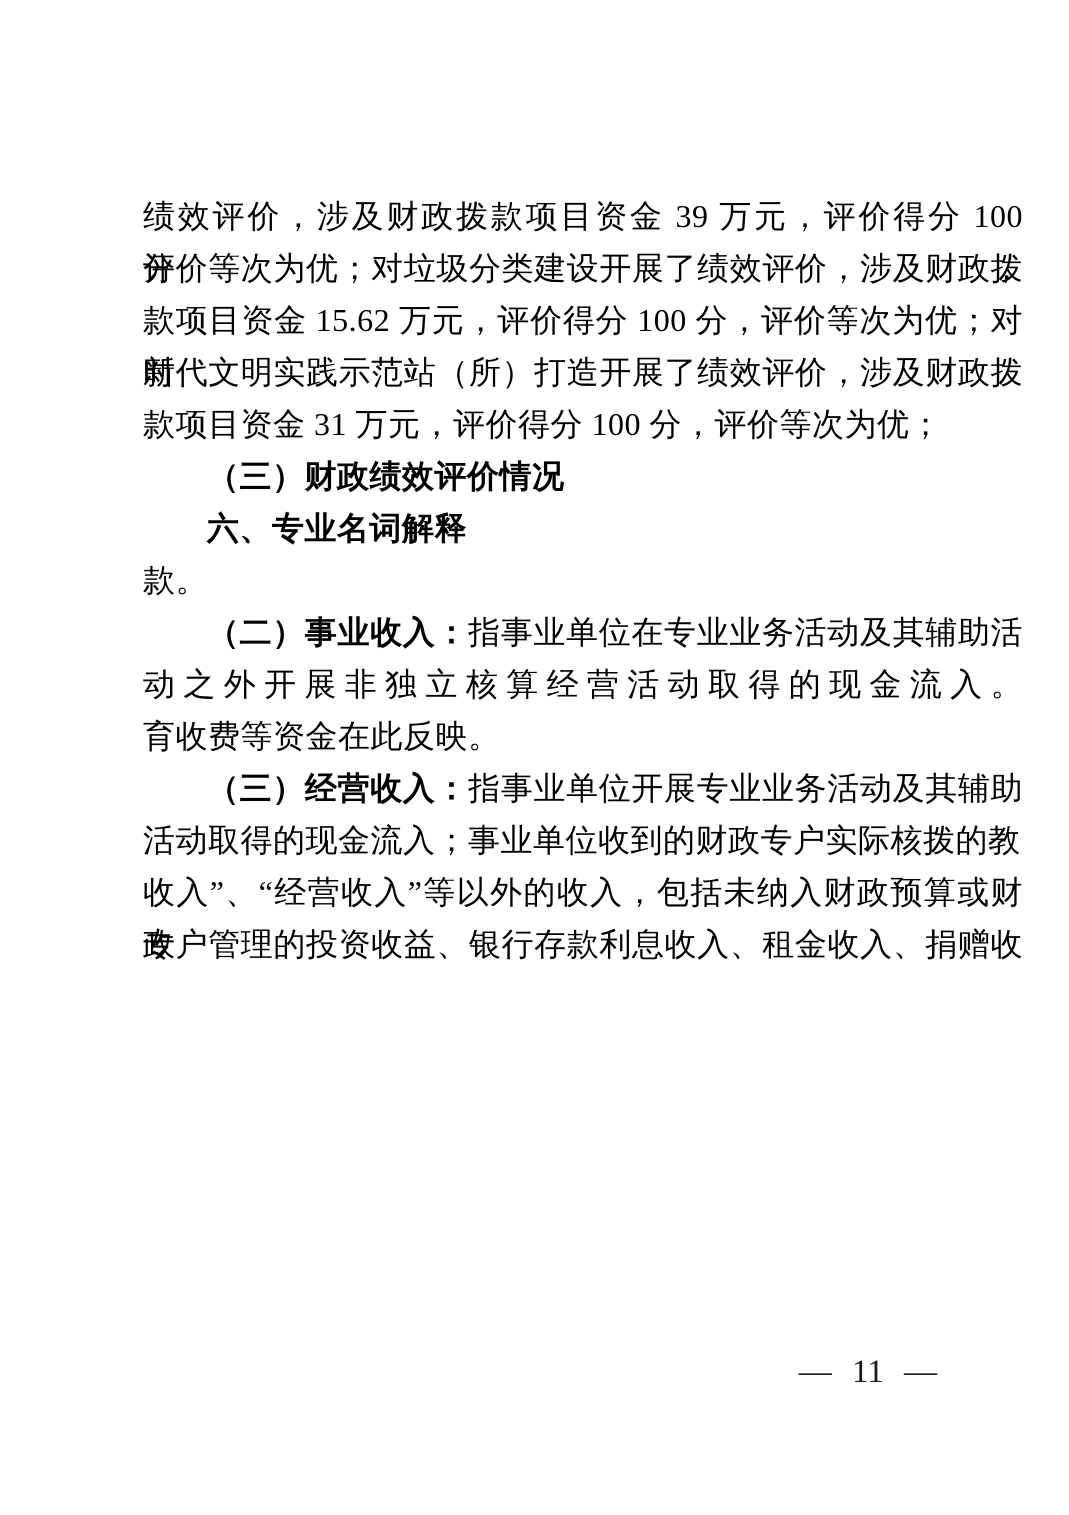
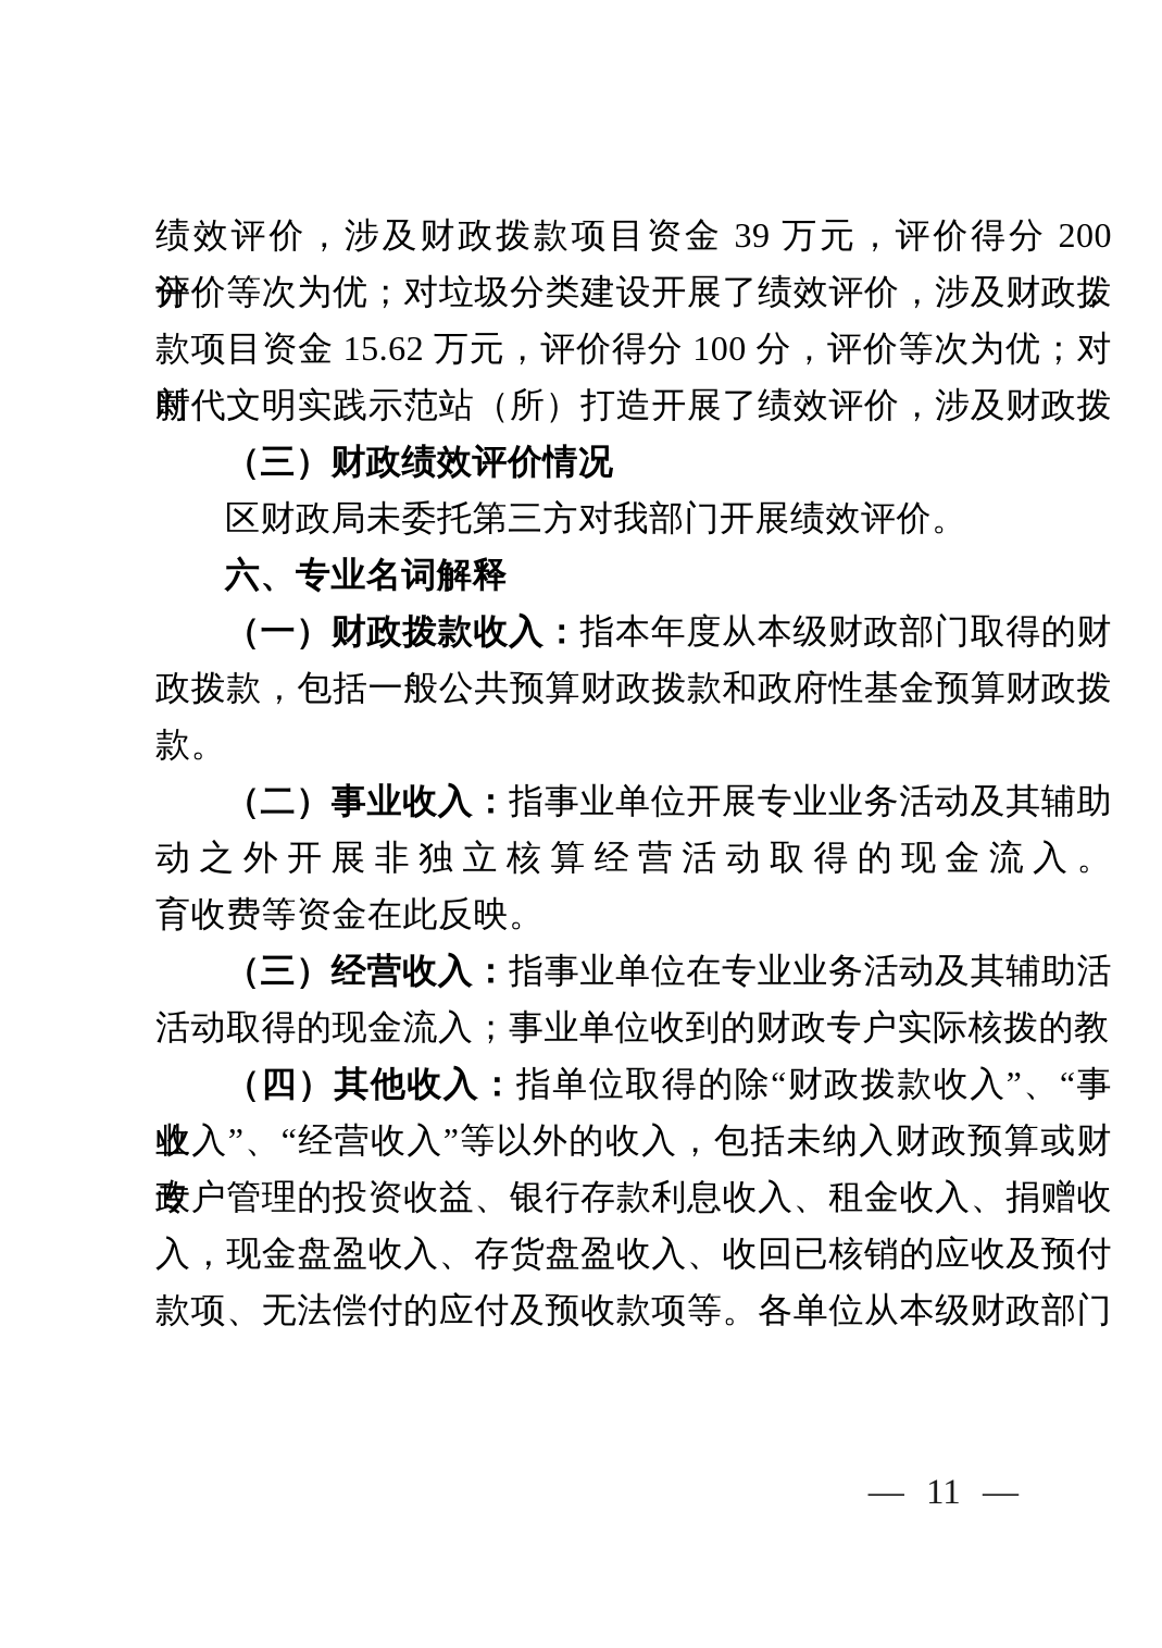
- 绩效评价，涉及财政拨款项目资金 39 万元，评价得分 100 分，
+ 绩效评价，涉及财政拨款项目资金 39 万元，评价得分 200 分，
  评价等次为优；对垃圾分类建设开展了绩效评价，涉及财政拨
  款项目资金 15.62 万元，评价得分 100 分，评价等次为优；对新
  时代文明实践示范站（所）打造开展了绩效评价，涉及财政拨
- 款项目资金 31 万元，评价得分 100 分，评价等次为优；
  （三）财政绩效评价情况
+ 区财政局未委托第三方对我部门开展绩效评价。
  六、专业名词解释
+ （一）财政拨款收入：指本年度从本级财政部门取得的财
+ 政拨款，包括一般公共预算财政拨款和政府性基金预算财政拨
  款。
- （二）事业收入：指事业单位在专业业务活动及其辅助活
+ （二）事业收入：指事业单位开展专业业务活动及其辅助
  动之外开展非独立核算经营活动取得的现金流入。
  育收费等资金在此反映。
- （三）经营收入：指事业单位开展专业业务活动及其辅助
+ （三）经营收入：指事业单位在专业业务活动及其辅助活
  活动取得的现金流入；事业单位收到的财政专户实际核拨的教
+ （四）其他收入：指单位取得的除“财政拨款收入”、“事业
  收入”、“经营收入”等以外的收入，包括未纳入财政预算或财政
  专户管理的投资收益、银行存款利息收入、租金收入、捐赠收
+ 入，现金盘盈收入、存货盘盈收入、收回已核销的应收及预付
+ 款项、无法偿付的应付及预收款项等。各单位从本级财政部门
  — 11 —
